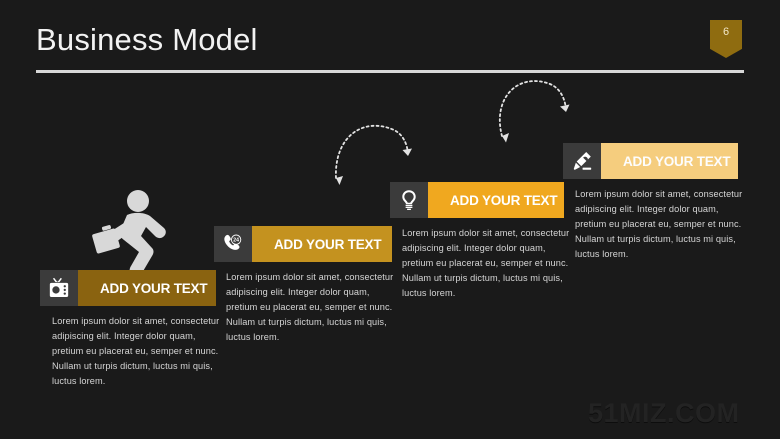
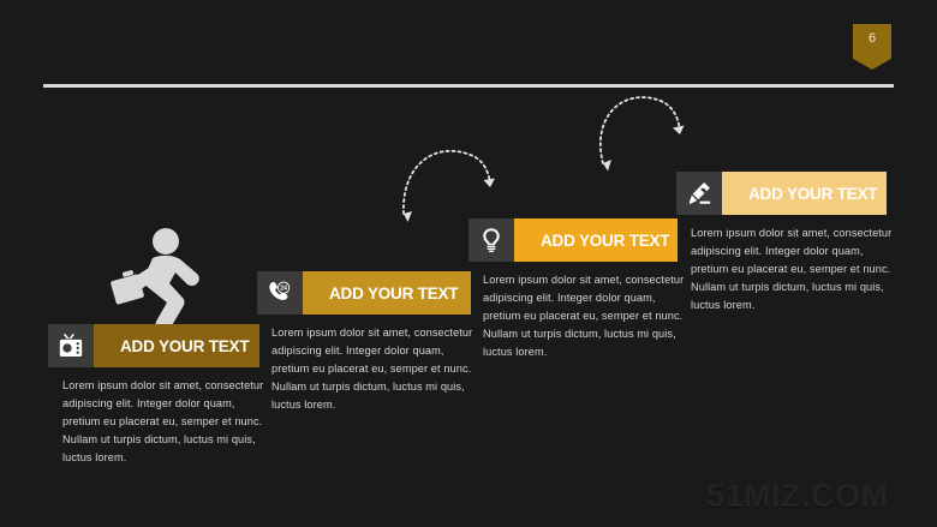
- Business Model
  6
  ADD YOUR TEXT
  Lorem ipsum dolor sit amet, consectetur adipiscing elit. Integer dolor quam, pretium eu placerat eu, semper et nunc. Nullam ut turpis dictum, luctus mi quis, luctus lorem.
  ADD YOUR TEXT
  Lorem ipsum dolor sit amet, consectetur adipiscing elit. Integer dolor quam, pretium eu placerat eu, semper et nunc. Nullam ut turpis dictum, luctus mi quis, luctus lorem.
  ADD YOUR TEXT
  Lorem ipsum dolor sit amet, consectetur adipiscing elit. Integer dolor quam, pretium eu placerat eu, semper et nunc. Nullam ut turpis dictum, luctus mi quis, luctus lorem.
  ADD YOUR TEXT
  Lorem ipsum dolor sit amet, consectetur adipiscing elit. Integer dolor quam, pretium eu placerat eu, semper et nunc. Nullam ut turpis dictum, luctus mi quis, luctus lorem.
